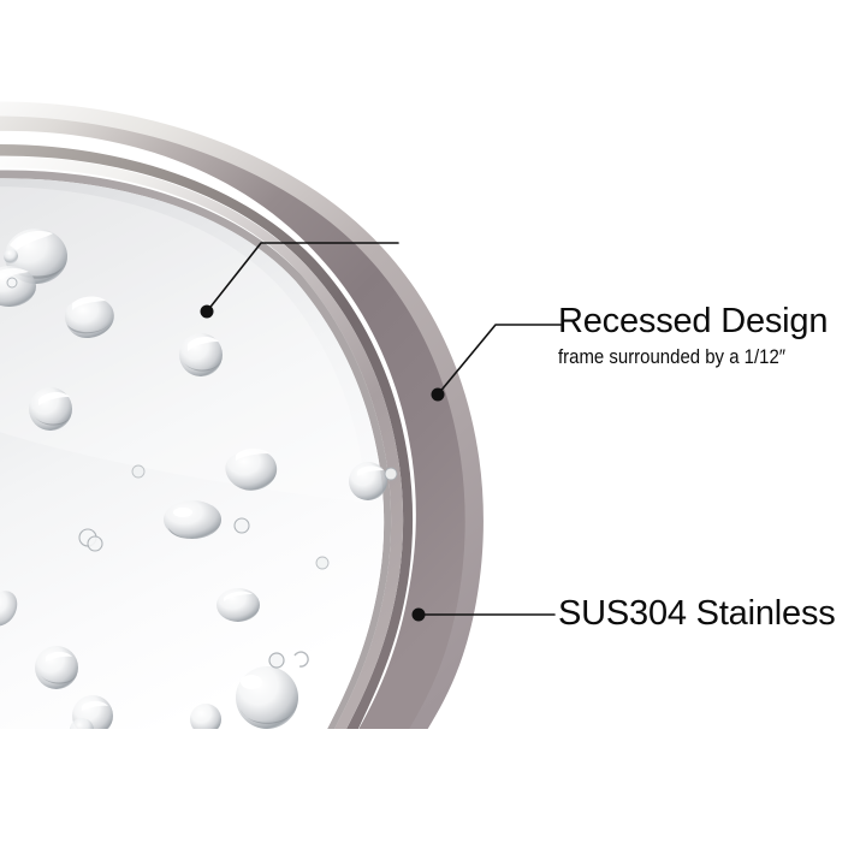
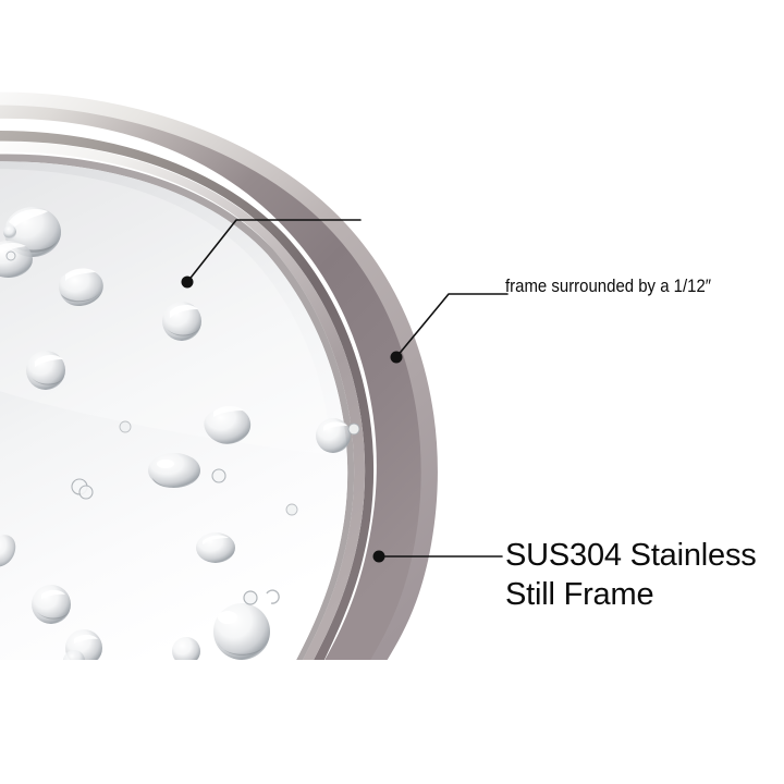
- Recessed Design
  frame surrounded by a 1/12″
  SUS304 Stainless
+ Still Frame
